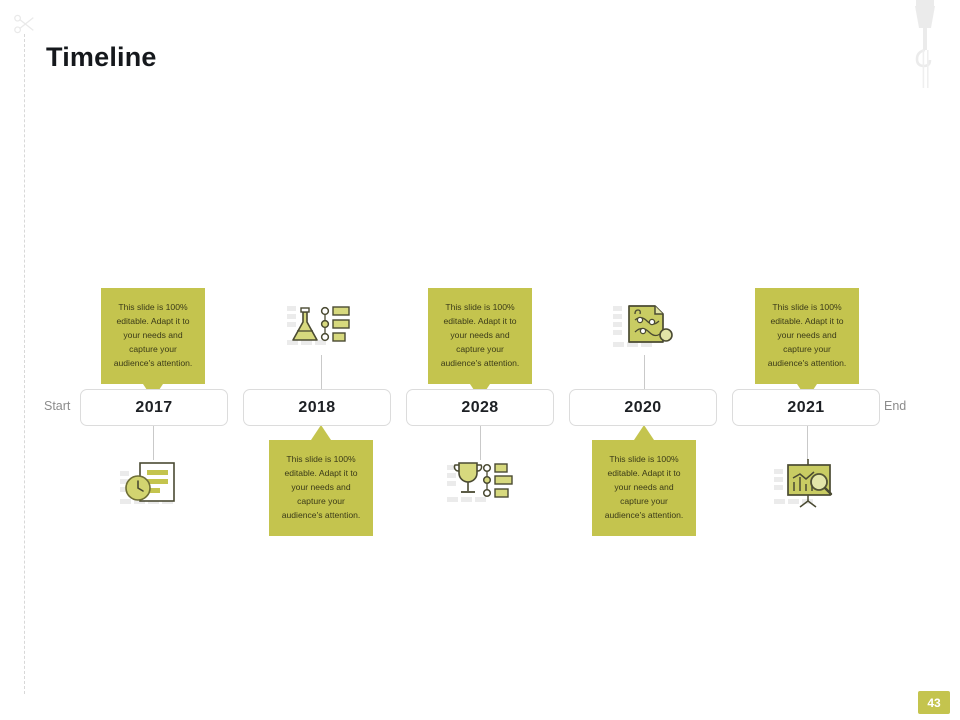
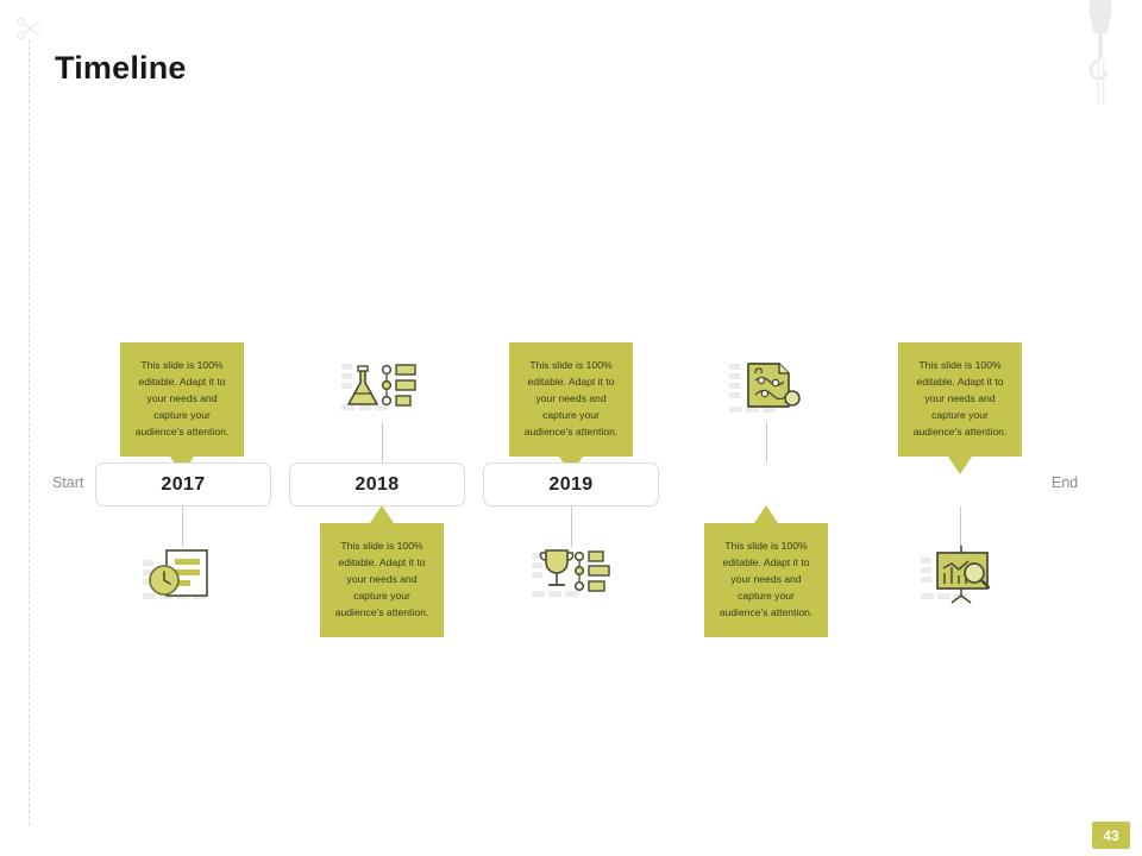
  Timeline
  Start
  End
  This slide is 100% editable. Adapt it to your needs and capture your audience's attention.
  This slide is 100% editable. Adapt it to your needs and capture your audience's attention.
  This slide is 100% editable. Adapt it to your needs and capture your audience's attention.
  This slide is 100% editable. Adapt it to your needs and capture your audience's attention.
  This slide is 100% editable. Adapt it to your needs and capture your audience's attention.
  2017
  2018
- 2028
+ 2019
- 2020
- 2021
  43
